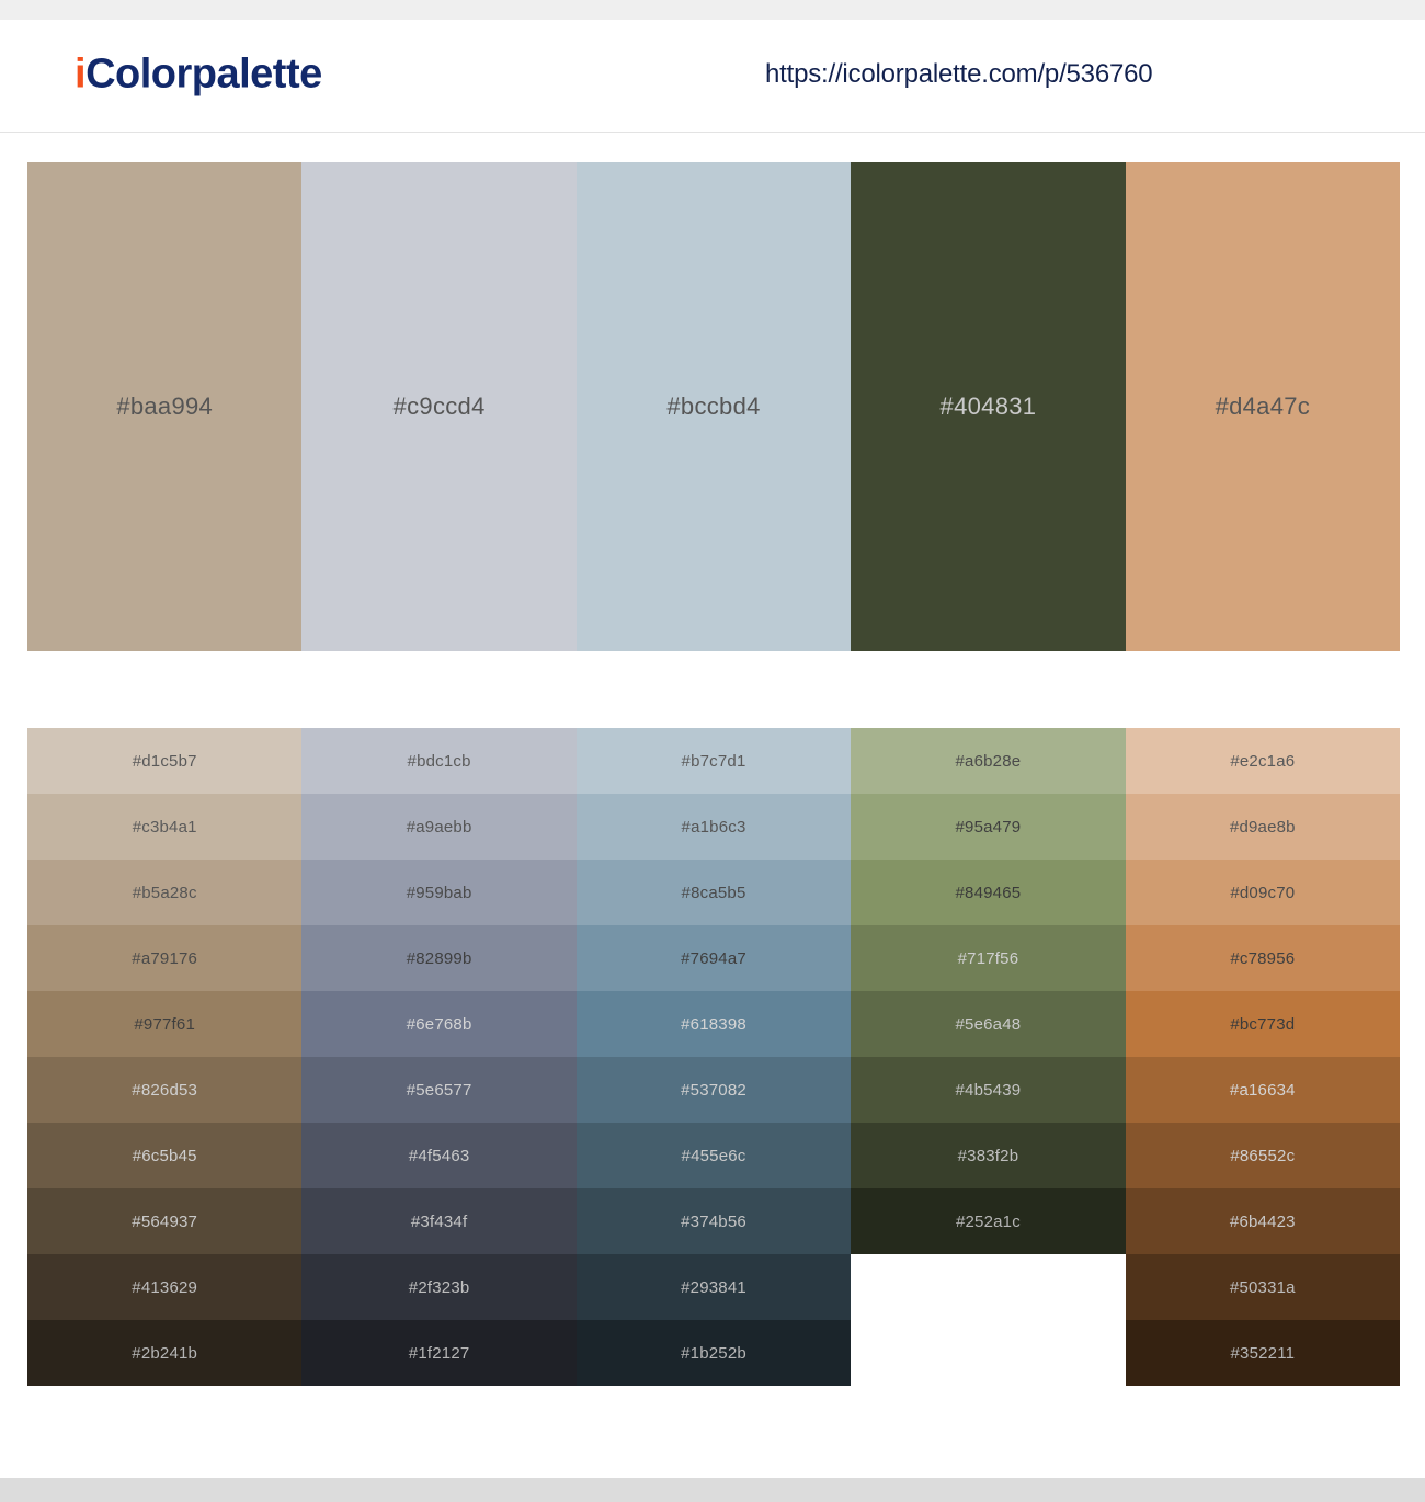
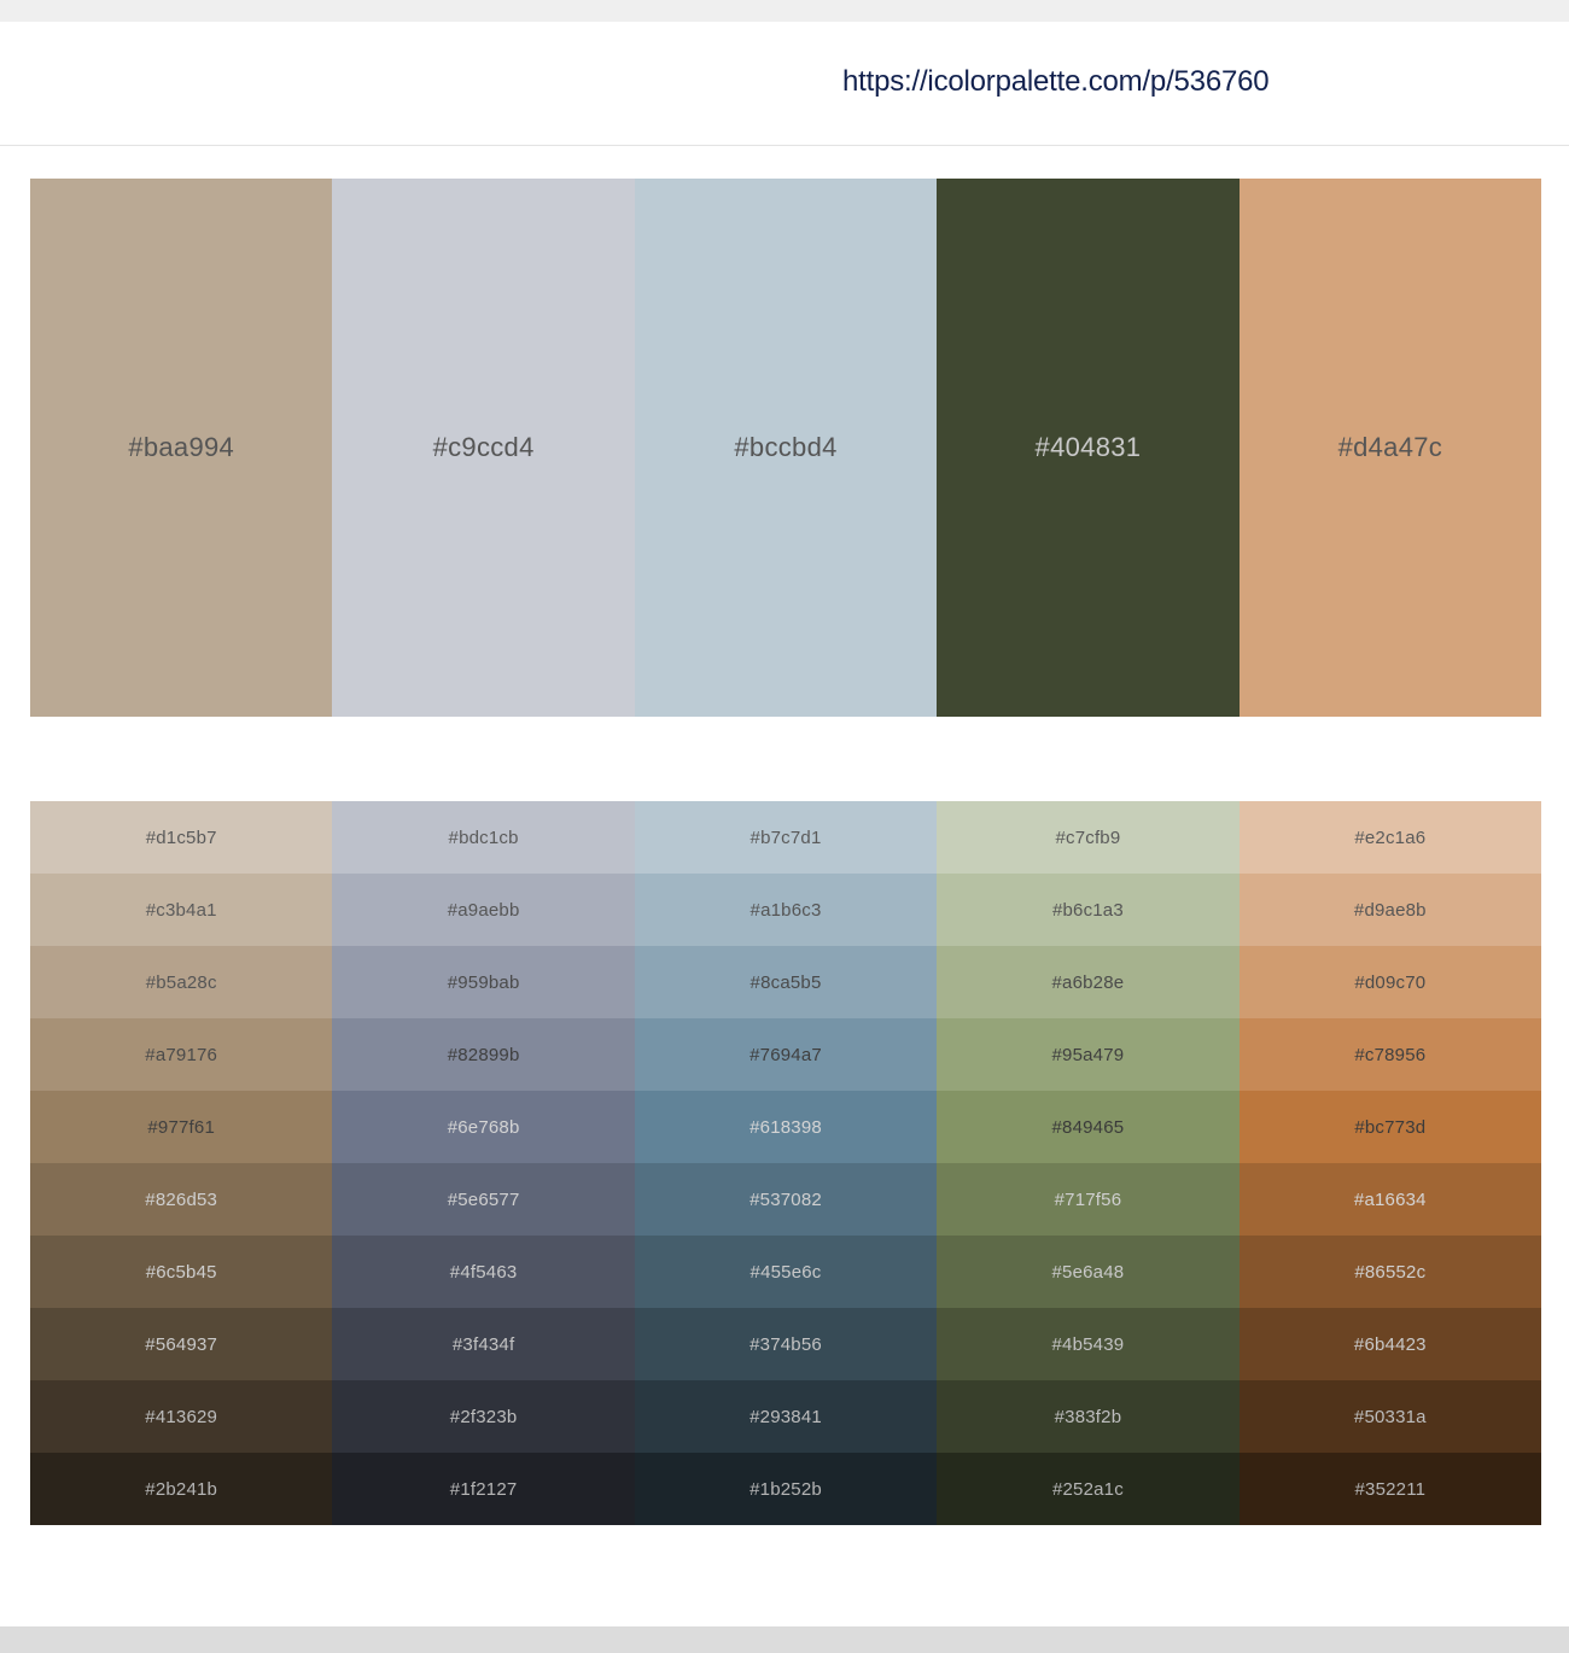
- iColorpalette
  https://icolorpalette.com/p/536760
  #baa994
  #c9ccd4
  #bccbd4
  #404831
  #d4a47c
  #d1c5b7
  #c3b4a1
  #b5a28c
  #a79176
  #977f61
  #826d53
  #6c5b45
  #564937
  #413629
  #2b241b
  #bdc1cb
  #a9aebb
  #959bab
  #82899b
  #6e768b
  #5e6577
  #4f5463
  #3f434f
  #2f323b
  #1f2127
  #b7c7d1
  #a1b6c3
  #8ca5b5
  #7694a7
  #618398
  #537082
  #455e6c
  #374b56
  #293841
  #1b252b
+ #c7cfb9
+ #b6c1a3
  #a6b28e
  #95a479
  #849465
  #717f56
  #5e6a48
  #4b5439
  #383f2b
  #252a1c
  #e2c1a6
  #d9ae8b
  #d09c70
  #c78956
  #bc773d
  #a16634
  #86552c
  #6b4423
  #50331a
  #352211
